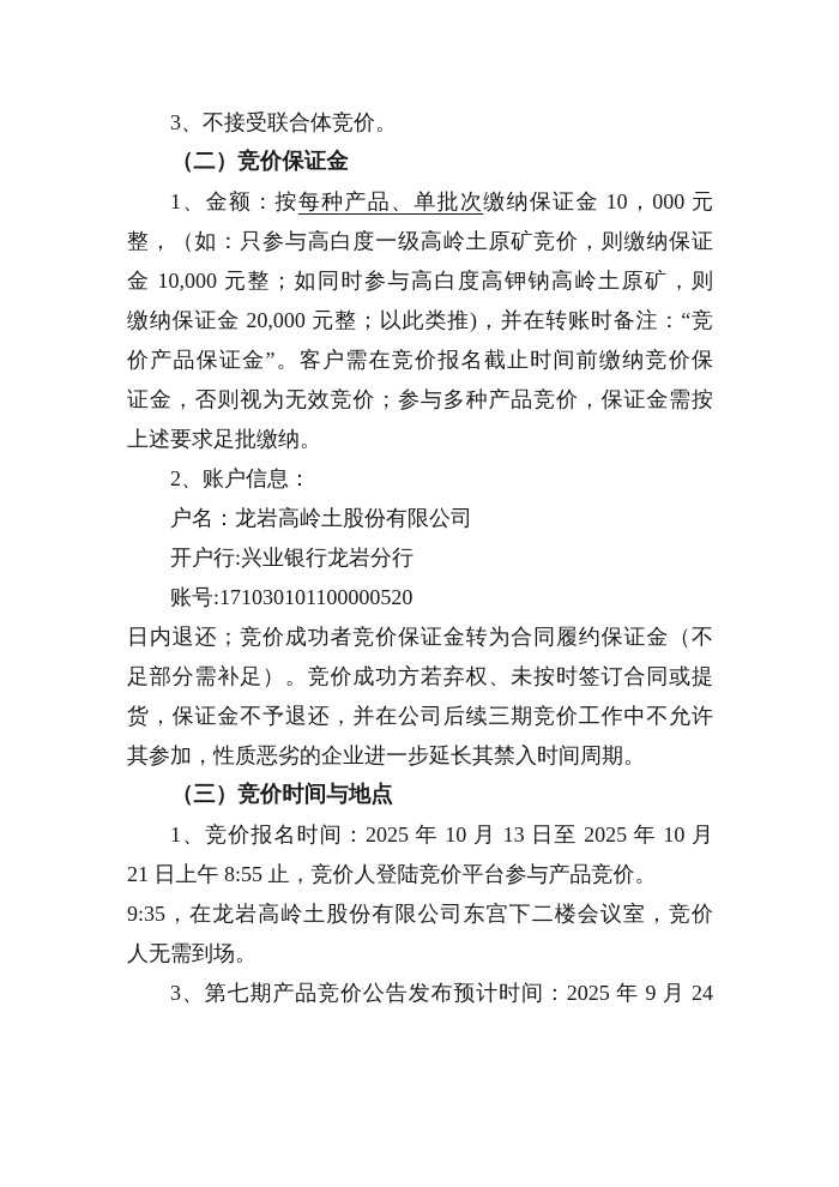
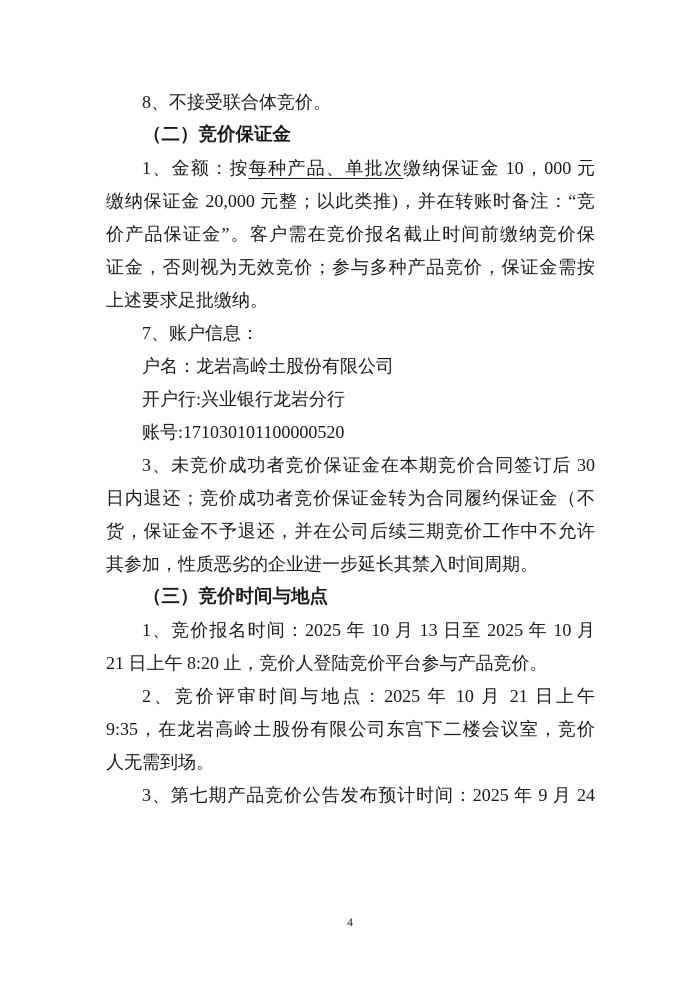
- 3、不接受联合体竞价。
+ 8、不接受联合体竞价。
  （二）竞价保证金
  1、金额：按每种产品、单批次缴纳保证金 10，000 元
- 整，（如：只参与高白度一级高岭土原矿竞价，则缴纳保证
- 金 10,000 元整；如同时参与高白度高钾钠高岭土原矿，则
  缴纳保证金 20,000 元整；以此类推)，并在转账时备注：“竞
  价产品保证金”。客户需在竞价报名截止时间前缴纳竞价保
  证金，否则视为无效竞价；参与多种产品竞价，保证金需按
  上述要求足批缴纳。
- 2、账户信息：
+ 7、账户信息：
  户名：龙岩高岭土股份有限公司
  开户行:兴业银行龙岩分行
  账号:171030101100000520
+ 3、未竞价成功者竞价保证金在本期竞价合同签订后 30
  日内退还；竞价成功者竞价保证金转为合同履约保证金（不
- 足部分需补足）。竞价成功方若弃权、未按时签订合同或提
  货，保证金不予退还，并在公司后续三期竞价工作中不允许
  其参加，性质恶劣的企业进一步延长其禁入时间周期。
  （三）竞价时间与地点
  1、竞价报名时间：2025 年 10 月 13 日至 2025 年 10 月
- 21 日上午 8:55 止，竞价人登陆竞价平台参与产品竞价。
+ 21 日上午 8:20 止，竞价人登陆竞价平台参与产品竞价。
+ 2、竞价评审时间与地点：2025 年 10 月 21 日上午
  9:35，在龙岩高岭土股份有限公司东宫下二楼会议室，竞价
  人无需到场。
  3、第七期产品竞价公告发布预计时间：2025 年 9 月 24
+ 4
